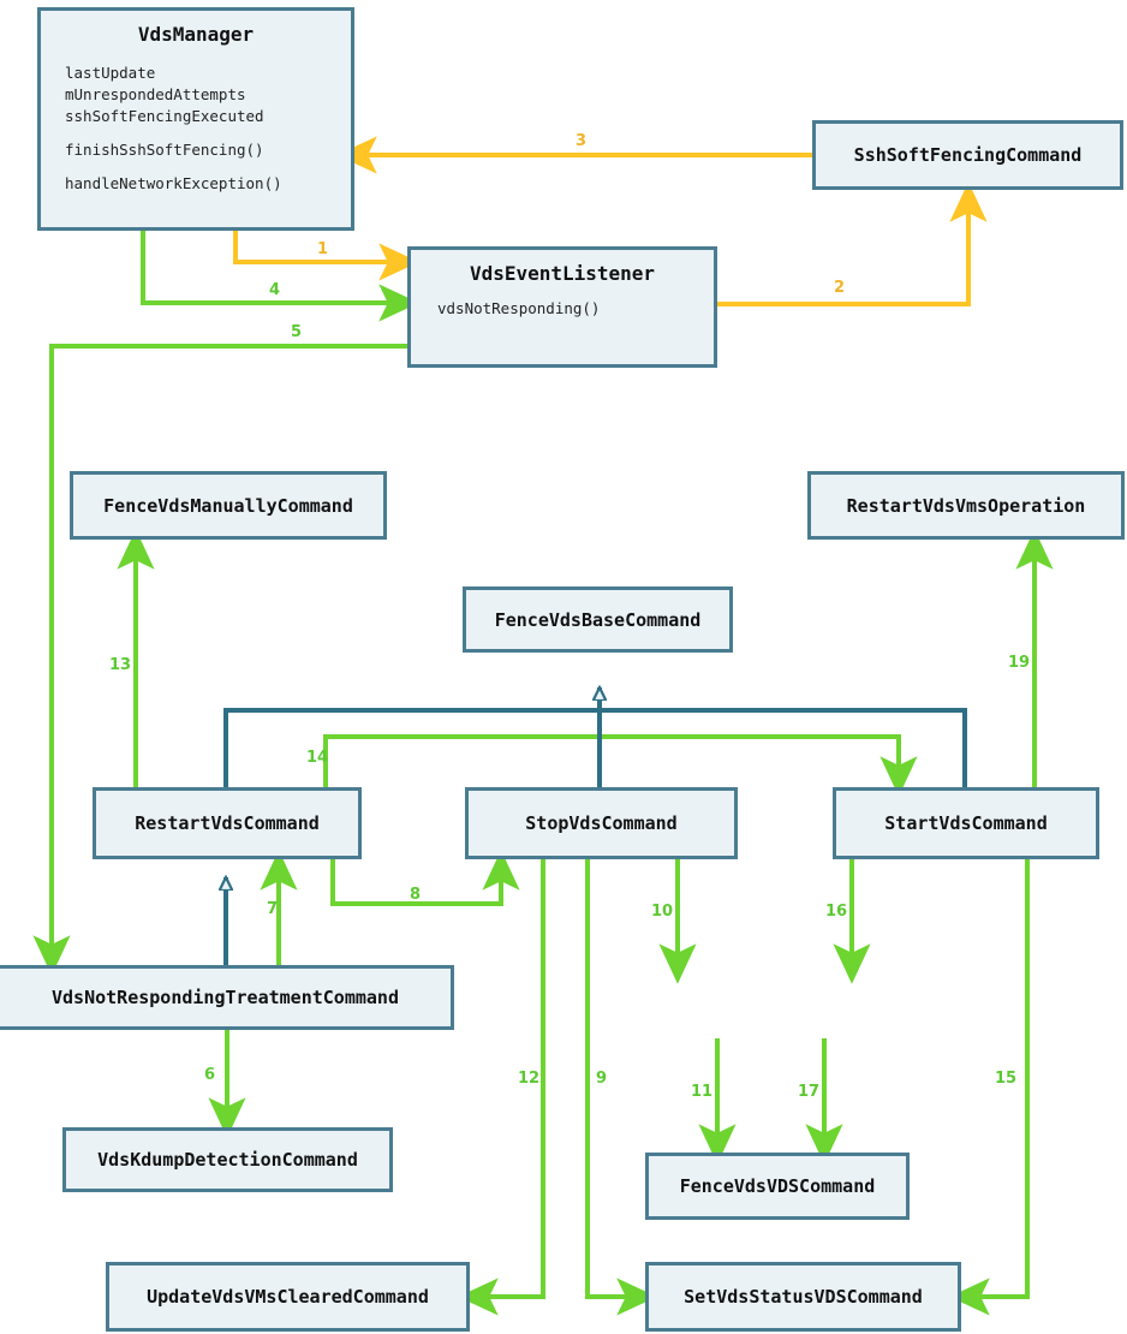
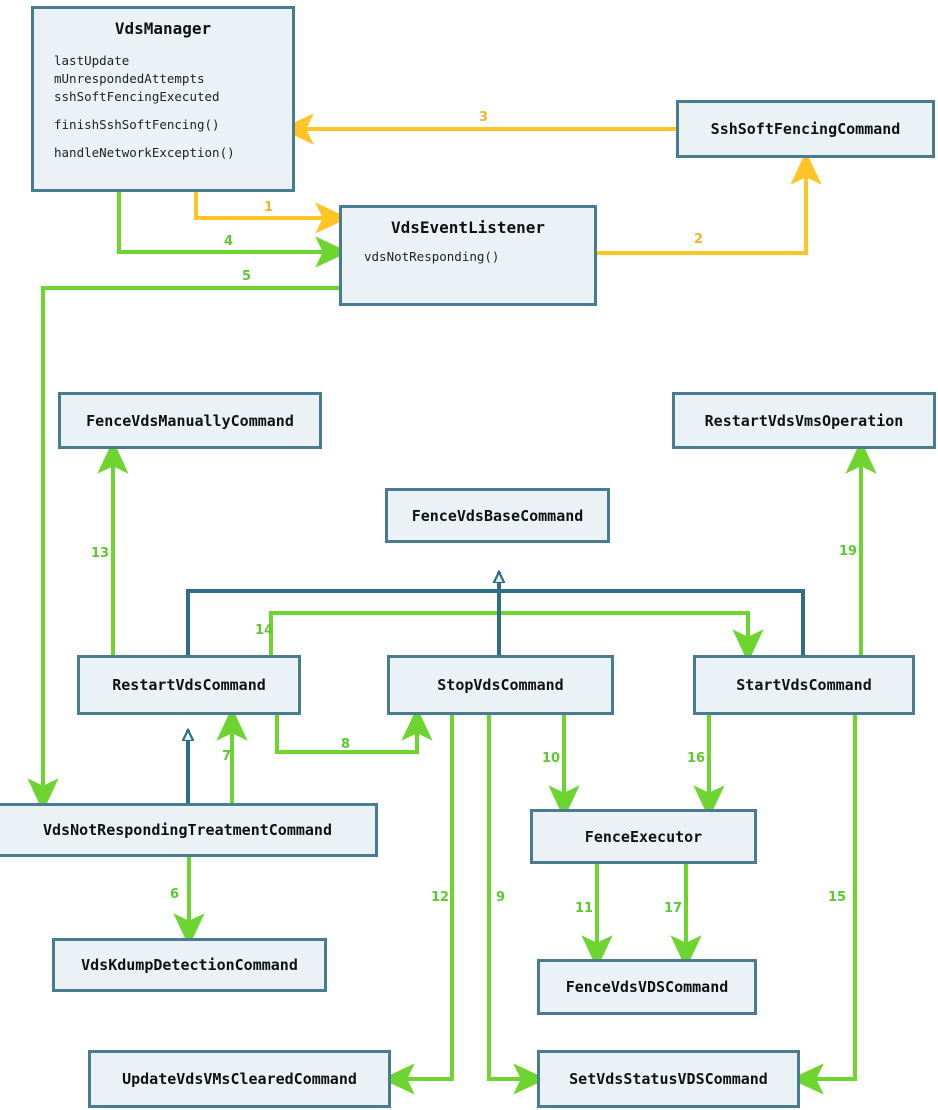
  VdsManager
  lastUpdate
  mUnrespondedAttempts
  sshSoftFencingExecuted
  finishSshSoftFencing()
  handleNetworkException()
  SshSoftFencingCommand
  VdsEventListener
  vdsNotResponding()
  FenceVdsManuallyCommand
  RestartVdsVmsOperation
  FenceVdsBaseCommand
  RestartVdsCommand
  StopVdsCommand
  StartVdsCommand
  VdsNotRespondingTreatmentCommand
+ FenceExecutor
  VdsKdumpDetectionCommand
  FenceVdsVDSCommand
  UpdateVdsVMsClearedCommand
  SetVdsStatusVDSCommand
  1
  2
  3
  4
  5
  6
  7
  8
  9
  10
  11
  12
  13
  14
  15
  16
  17
  19
